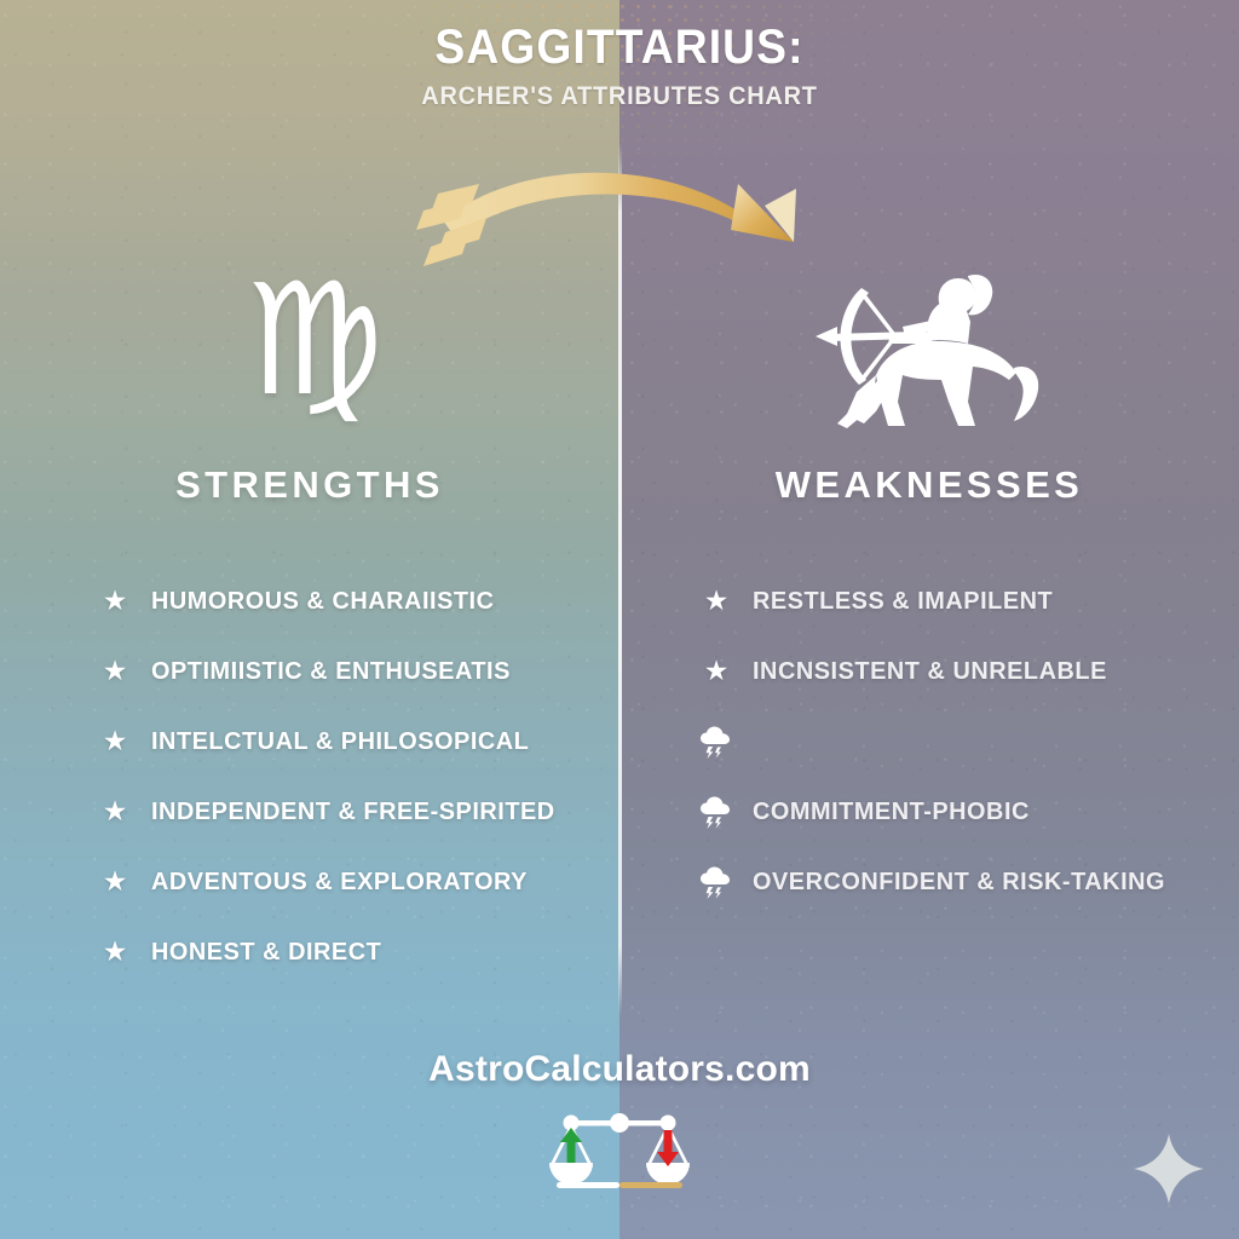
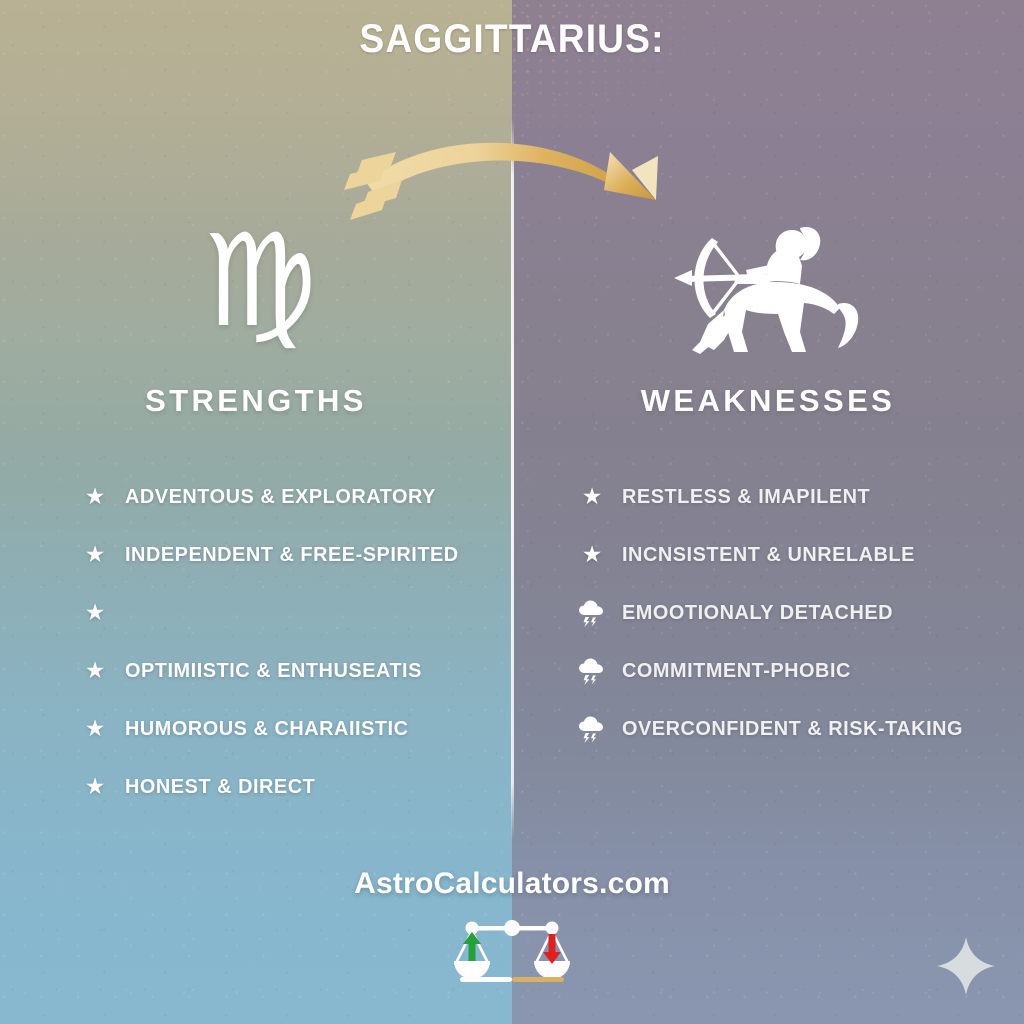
  SAGGITTARIUS:
- ARCHER'S ATTRIBUTES CHART
  ♍
  STRENGTHS
  WEAKNESSES
  ★
- HUMOROUS & CHARAIISTIC
+ ADVENTOUS & EXPLORATORY
  ★
- OPTIMIISTIC & ENTHUSEATIS
+ INDEPENDENT & FREE-SPIRITED
  ★
- INTELCTUAL & PHILOSOPICAL
  ★
- INDEPENDENT & FREE-SPIRITED
+ OPTIMIISTIC & ENTHUSEATIS
  ★
- ADVENTOUS & EXPLORATORY
+ HUMOROUS & CHARAIISTIC
  ★
  HONEST & DIRECT
  ★
  RESTLESS & IMAPILENT
  ★
  INCNSISTENT & UNRELABLE
+ EMOOTIONALY DETACHED
  COMMITMENT-PHOBIC
  OVERCONFIDENT & RISK-TAKING
  AstroCalculators.com
